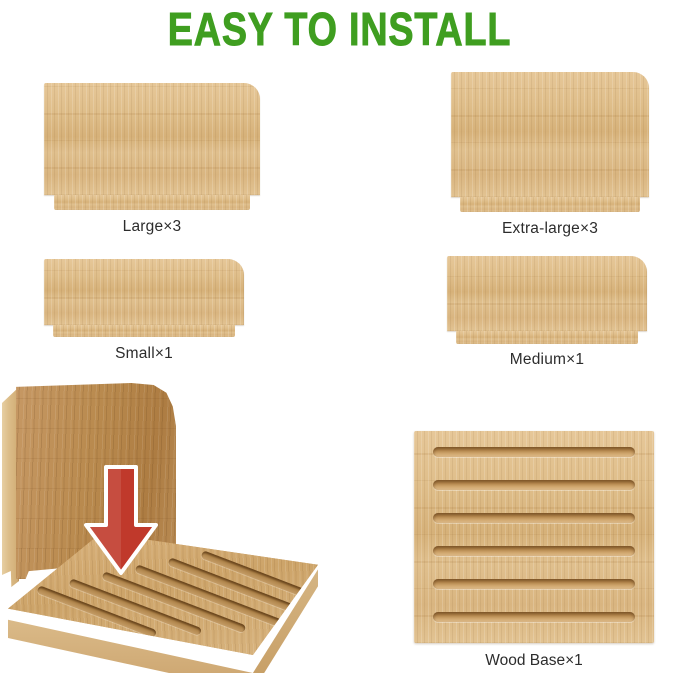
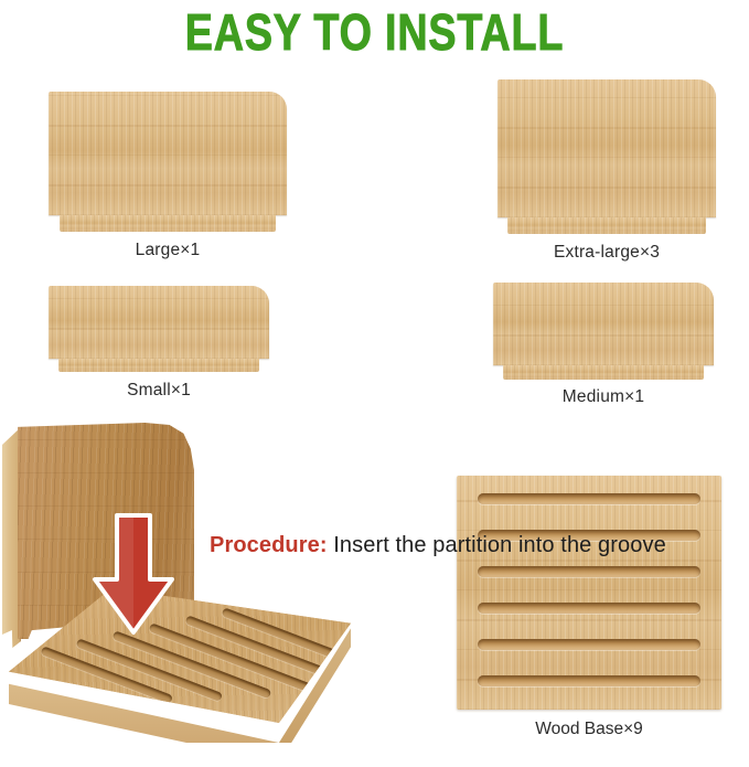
  EASY TO INSTALL
- Large×3
+ Large×1
  Extra-large×3
  Small×1
  Medium×1
- Wood Base×1
+ Wood Base×9
+ Procedure: Insert the partition into the groove
